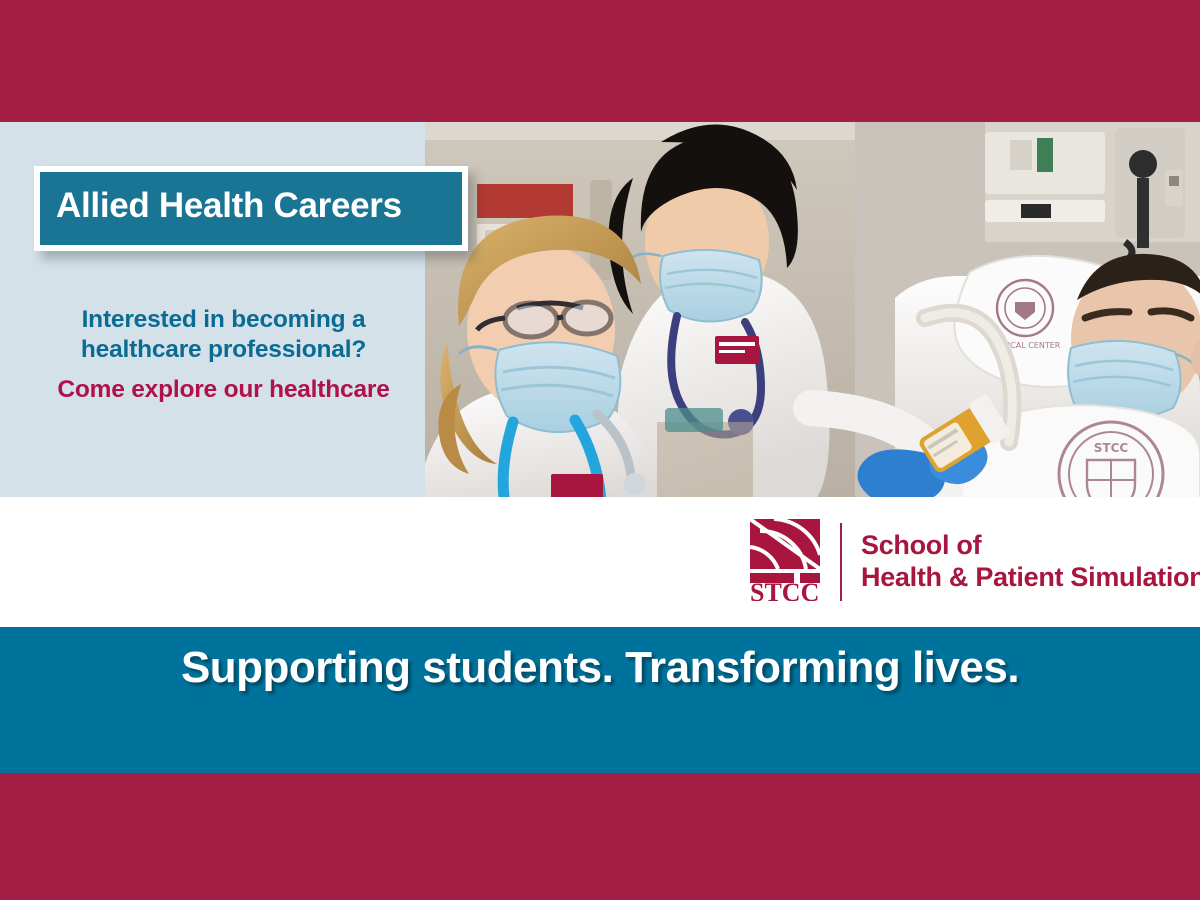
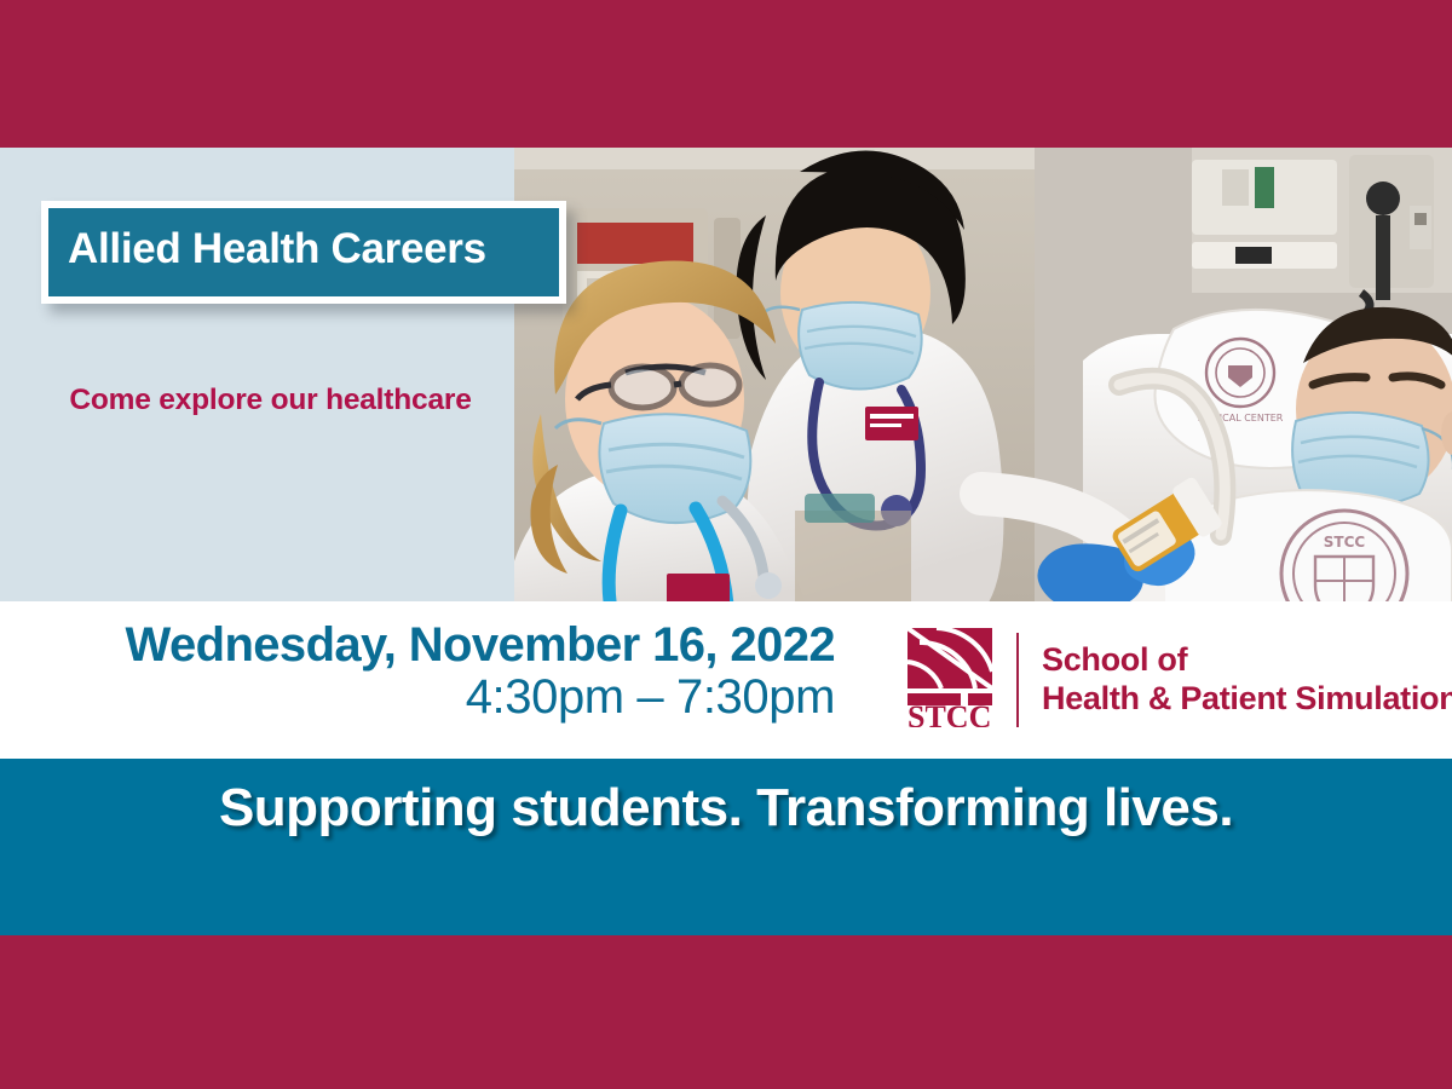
  STCC
  Allied Health Careers
- Interested in becoming a
- healthcare professional?
  Come explore our healthcare
+ Wednesday, November 16, 2022
+ 4:30pm – 7:30pm
  STCC
  School of
  Health & Patient Simulation
  Supporting students. Transforming lives.
